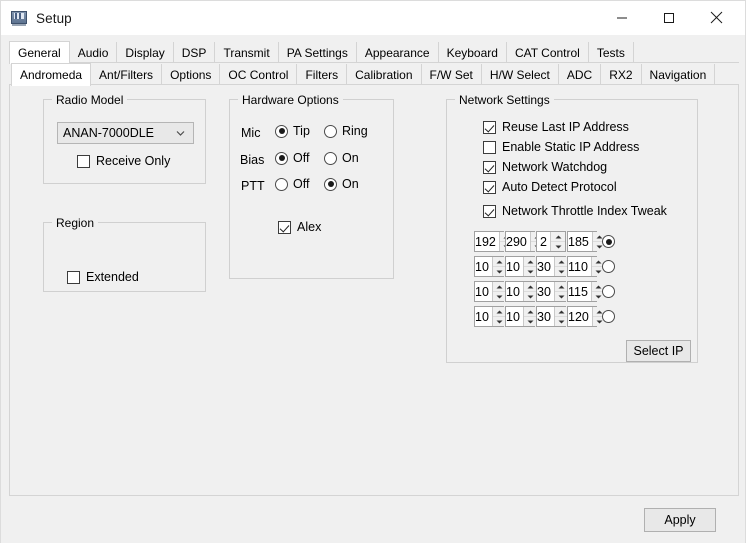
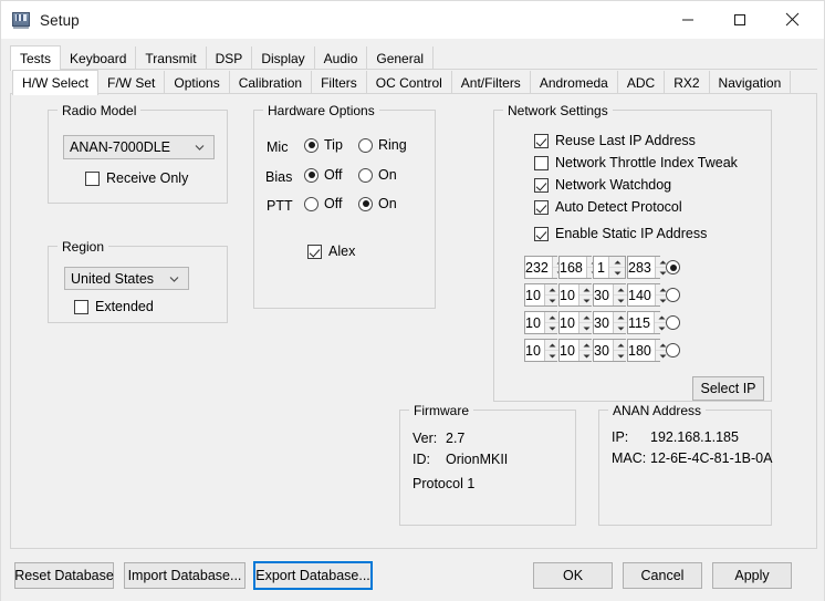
  Setup
- General
+ Tests
- Audio
+ Keyboard
- Display
+ Transmit
  DSP
- Transmit
+ Display
- PA Settings
- Appearance
- Keyboard
+ Audio
- CAT Control
- Tests
+ General
- Andromeda
+ H/W Select
- Ant/Filters
+ F/W Set
  Options
- OC Control
+ Calibration
  Filters
- Calibration
+ OC Control
- F/W Set
+ Ant/Filters
- H/W Select
+ Andromeda
  ADC
  RX2
  Navigation
  Radio Model
  ANAN-7000DLE
  Receive Only
  Region
+ United States
  Extended
  Hardware Options
  Mic
  Tip
  Ring
  Bias
  Off
  On
  PTT
  Off
  On
  Alex
  Network Settings
  Reuse Last IP Address
- Enable Static IP Address
+ Network Throttle Index Tweak
  Network Watchdog
  Auto Detect Protocol
- Network Throttle Index Tweak
+ Enable Static IP Address
- 192
+ 232
- 290
+ 168
- 2
+ 1
- 185
+ 283
  10
  10
  30
- 110
+ 140
  10
  10
  30
  115
  10
  10
  30
- 120
+ 180
  Select IP
+ Firmware
+ Ver:
+ 2.7
+ ID:
+ OrionMKII
+ Protocol 1
+ ANAN Address
+ IP:
+ 192.168.1.185
+ MAC:
+ 12-6E-4C-81-1B-0A
+ Reset Database
+ Import Database...
+ Export Database...
+ OK
+ Cancel
  Apply
